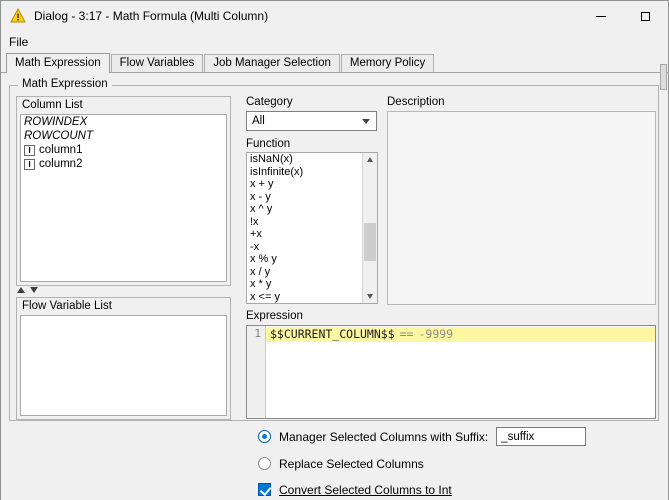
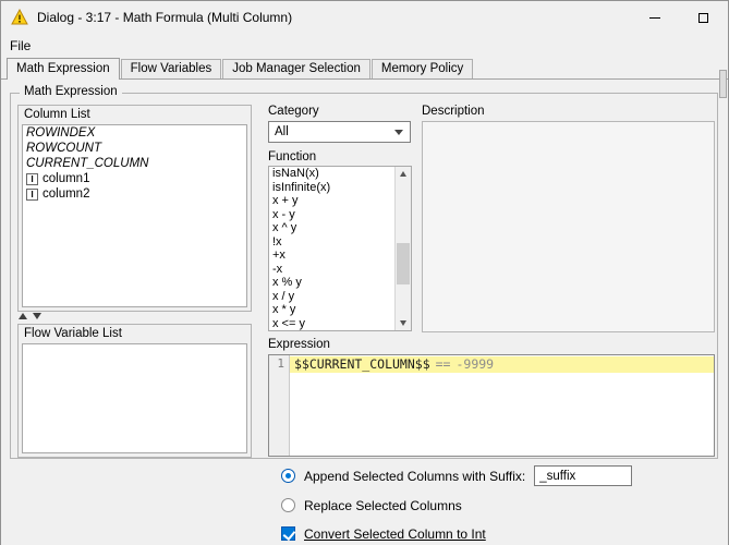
  Dialog - 3:17 - Math Formula (Multi Column)
  File
  Math Expression
  Flow Variables
  Job Manager Selection
  Memory Policy
  Math Expression
  Column List
  ROWINDEX
  ROWCOUNT
+ CURRENT_COLUMN
  I
  column1
  I
  column2
  Flow Variable List
  Category
  All
  Function
  isNaN(x)
  isInfinite(x)
  x + y
  x - y
  x ^ y
  !x
  +x
  -x
  x % y
  x / y
  x * y
  x <= y
  Description
  Expression
  1
  $$CURRENT_COLUMN$$ == -9999
- Manager Selected Columns with Suffix:
+ Append Selected Columns with Suffix:
  _suffix
  Replace Selected Columns
- Convert Selected Columns to Int
+ Convert Selected Column to Int
